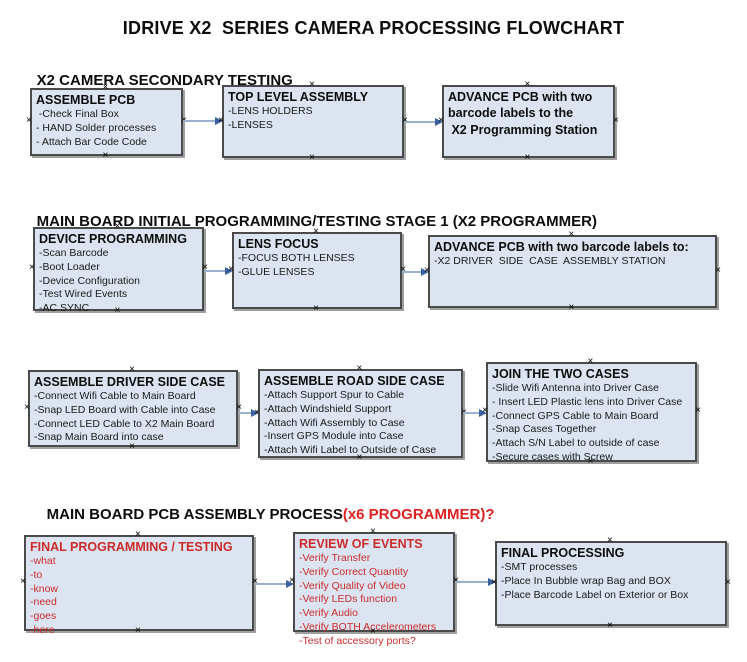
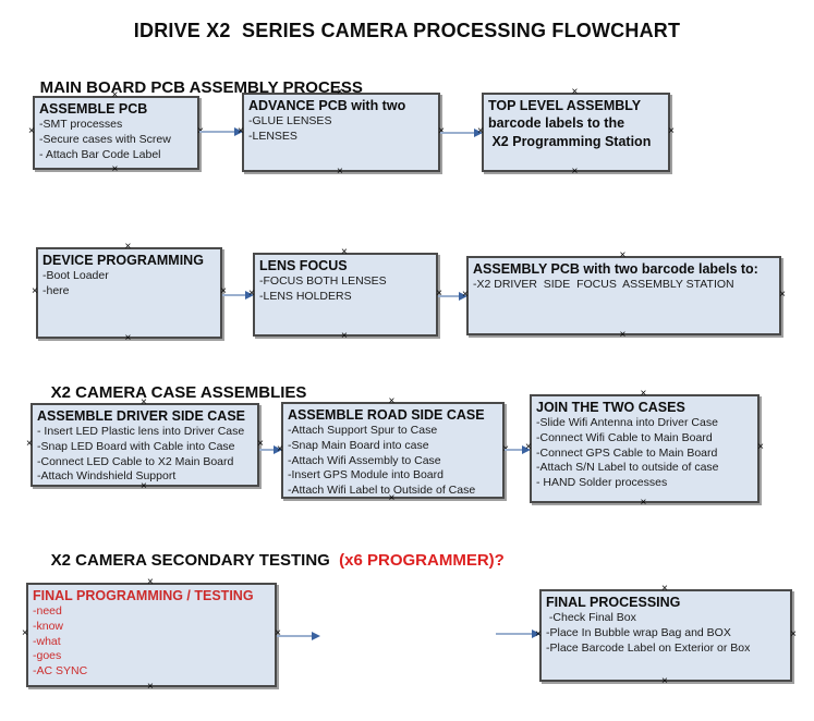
  IDRIVE X2 SERIES CAMERA PROCESSING FLOWCHART
- X2 CAMERA SECONDARY TESTING
+ MAIN BOARD PCB ASSEMBLY PROCESS
  ASSEMBLE PCB
- -Check Final Box
+ -SMT processes
- - HAND Solder processes
+ -Secure cases with Screw
- - Attach Bar Code Code
+ - Attach Bar Code Label
- TOP LEVEL ASSEMBLY
+ ADVANCE PCB with two
- -LENS HOLDERS
+ -GLUE LENSES
  -LENSES
- ADVANCE PCB with two
+ TOP LEVEL ASSEMBLY
  barcode labels to the
  X2 Programming Station
- MAIN BOARD INITIAL PROGRAMMING/TESTING STAGE 1 (X2 PROGRAMMER)
  DEVICE PROGRAMMING
- -Scan Barcode
  -Boot Loader
- -Device Configuration
- -Test Wired Events
- -AC SYNC
+ -here
  LENS FOCUS
  -FOCUS BOTH LENSES
- -GLUE LENSES
+ -LENS HOLDERS
- ADVANCE PCB with two barcode labels to:
+ ASSEMBLY PCB with two barcode labels to:
- -X2 DRIVER SIDE CASE ASSEMBLY STATION
+ -X2 DRIVER SIDE FOCUS ASSEMBLY STATION
+ X2 CAMERA CASE ASSEMBLIES
  ASSEMBLE DRIVER SIDE CASE
- -Connect Wifi Cable to Main Board
+ - Insert LED Plastic lens into Driver Case
  -Snap LED Board with Cable into Case
  -Connect LED Cable to X2 Main Board
- -Snap Main Board into case
+ -Attach Windshield Support
  ASSEMBLE ROAD SIDE CASE
- -Attach Support Spur to Cable
+ -Attach Support Spur to Case
- -Attach Windshield Support
+ -Snap Main Board into case
  -Attach Wifi Assembly to Case
- -Insert GPS Module into Case
+ -Insert GPS Module into Board
  -Attach Wifi Label to Outside of Case
  JOIN THE TWO CASES
  -Slide Wifi Antenna into Driver Case
- - Insert LED Plastic lens into Driver Case
+ -Connect Wifi Cable to Main Board
  -Connect GPS Cable to Main Board
- -Snap Cases Together
  -Attach S/N Label to outside of case
- -Secure cases with Screw
+ - HAND Solder processes
- MAIN BOARD PCB ASSEMBLY PROCESS(x6 PROGRAMMER)?
+ X2 CAMERA SECONDARY TESTING (x6 PROGRAMMER)?
  FINAL PROGRAMMING / TESTING
- -what
+ -need
- -to
  -know
- -need
+ -what
  -goes
- -here
+ -AC SYNC
- REVIEW OF EVENTS
- -Verify Transfer
- -Verify Correct Quantity
- -Verify Quality of Video
- -Verify LEDs function
- -Verify Audio
- -Verify BOTH Accelerometers
- -Test of accessory ports?
  FINAL PROCESSING
- -SMT processes
+ -Check Final Box
  -Place In Bubble wrap Bag and BOX
  -Place Barcode Label on Exterior or Box
